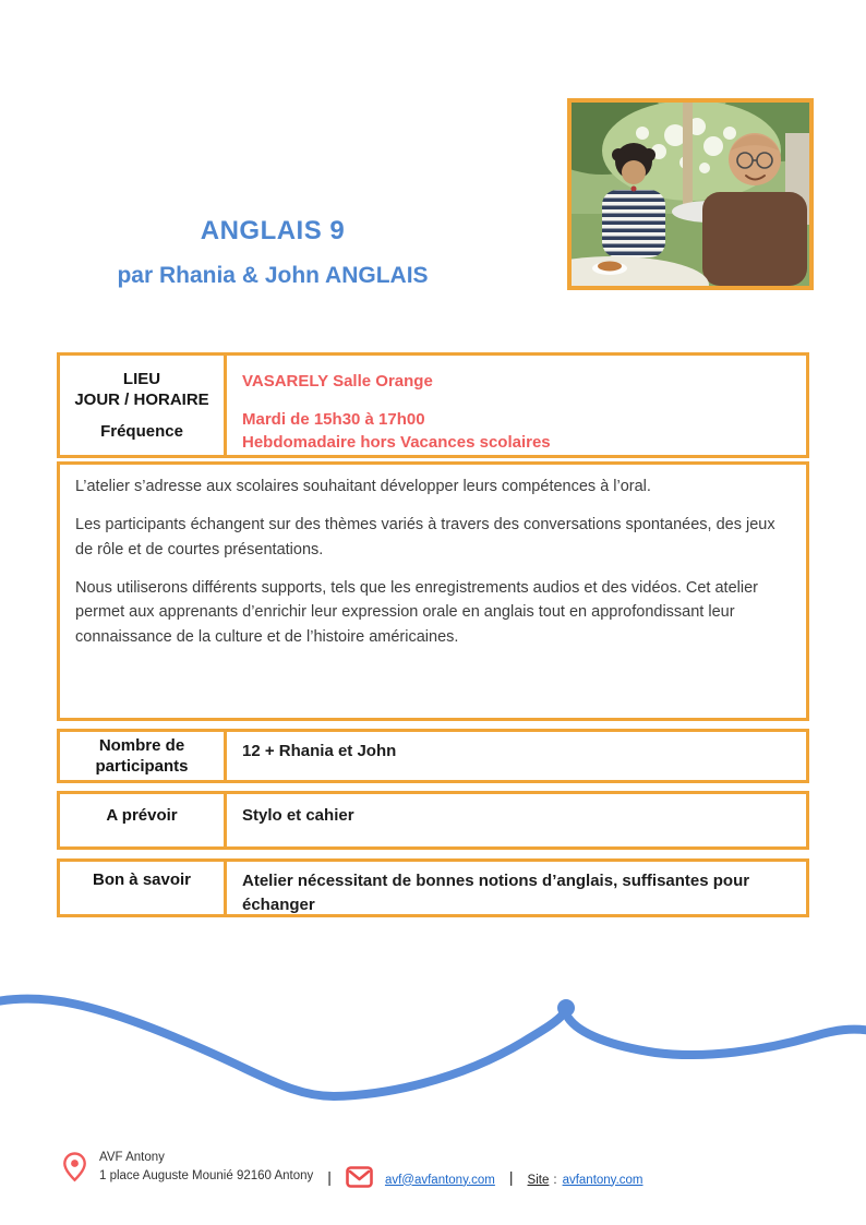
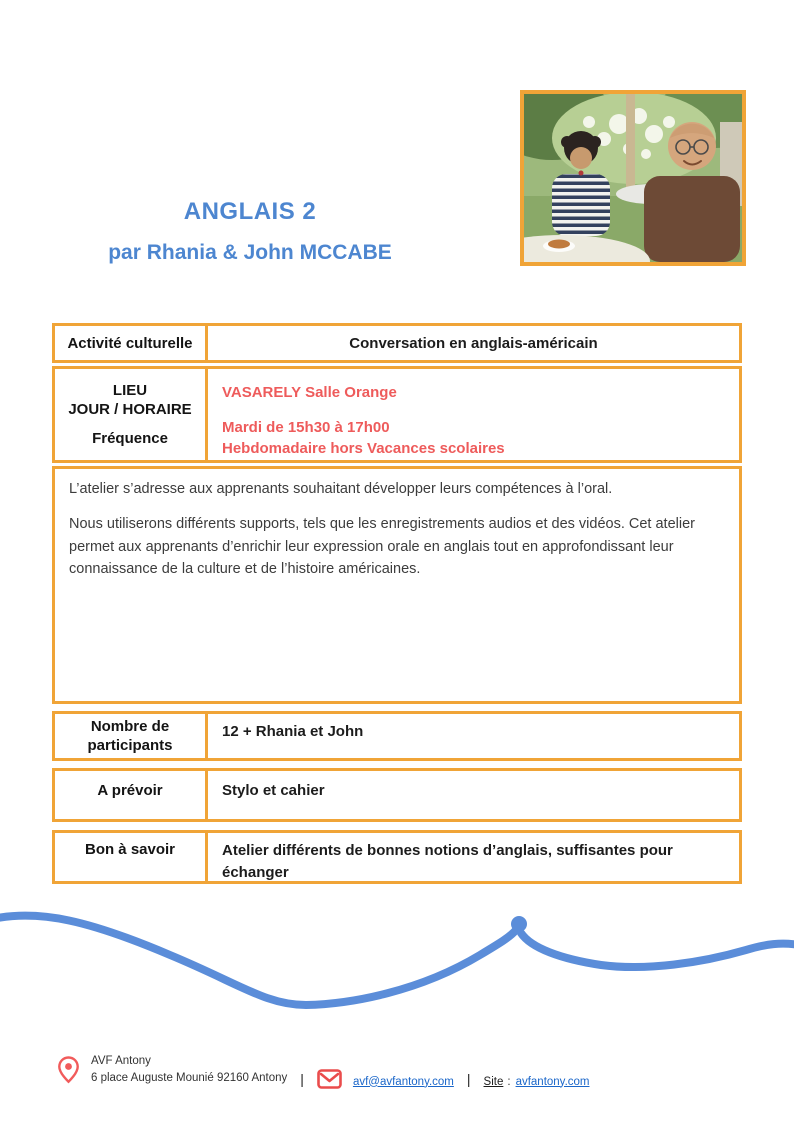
- ANGLAIS 9
+ ANGLAIS 2
- par Rhania & John ANGLAIS
+ par Rhania & John MCCABE
+ Activité culturelle
+ Conversation en anglais-américain
  LIEU
  JOUR / HORAIRE
  Fréquence
  VASARELY Salle Orange
  Mardi de 15h30 à 17h00
  Hebdomadaire hors Vacances scolaires
- L’atelier s’adresse aux scolaires souhaitant développer leurs compétences à l’oral.
+ L’atelier s’adresse aux apprenants souhaitant développer leurs compétences à l’oral.
- Les participants échangent sur des thèmes variés à travers des conversations spontanées, des jeux de rôle et de courtes présentations.
  Nous utiliserons différents supports, tels que les enregistrements audios et des vidéos. Cet atelier permet aux apprenants d’enrichir leur expression orale en anglais tout en approfondissant leur connaissance de la culture et de l’histoire américaines.
  Nombre de
  participants
  12 + Rhania et John
  A prévoir
  Stylo et cahier
  Bon à savoir
- Atelier nécessitant de bonnes notions d’anglais, suffisantes pour échanger
+ Atelier différents de bonnes notions d’anglais, suffisantes pour échanger
  AVF Antony
- 1 place Auguste Mounié 92160 Antony
+ 6 place Auguste Mounié 92160 Antony
  |
  avf@avfantony.com
  |
  Site
  :
  avfantony.com
